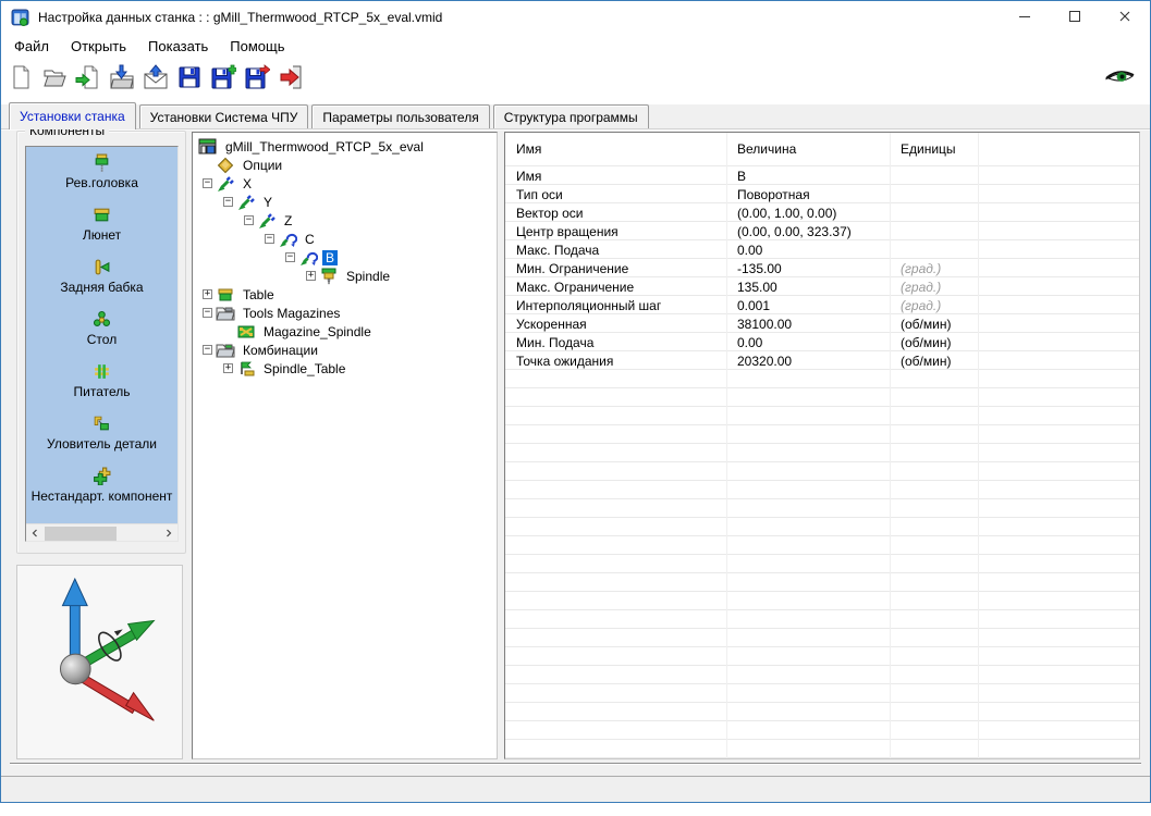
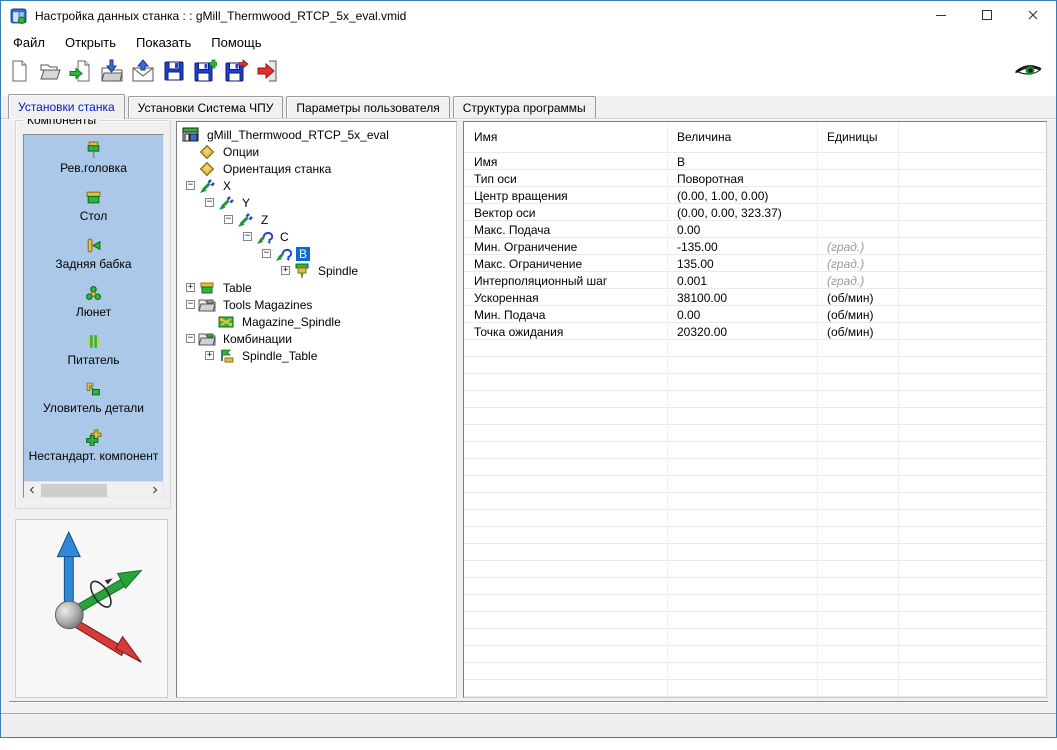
  Настройка данных станка : : gMill_Thermwood_RTCP_5x_eval.vmid
  Файл
  Открыть
  Показать
  Помощь
  Установки станка
  Установки Система ЧПУ
  Параметры пользователя
  Структура программы
  Компоненты
  Рев.головка
- Люнет
+ Стол
  Задняя бабка
- Стол
+ Люнет
  Питатель
  Уловитель детали
  Нестандарт. компонент
  gMill_Thermwood_RTCP_5x_eval
  Опции
+ Ориентация станка
  −
  X
  −
  Y
  −
  Z
  −
  C
  −
  B
  +
  Spindle
  +
  Table
  −
  Tools Magazines
  Magazine_Spindle
  −
  Комбинации
  +
  Spindle_Table
  Имя
  Величина
  Единицы
  Имя
  B
  Тип оси
  Поворотная
- Вектор оси
+ Центр вращения
  (0.00, 1.00, 0.00)
- Центр вращения
+ Вектор оси
  (0.00, 0.00, 323.37)
  Макс. Подача
  0.00
  Мин. Ограничение
  -135.00
  (град.)
  Макс. Ограничение
  135.00
  (град.)
  Интерполяционный шаг
  0.001
  (град.)
  Ускоренная
  38100.00
  (об/мин)
  Мин. Подача
  0.00
  (об/мин)
  Точка ожидания
  20320.00
  (об/мин)
